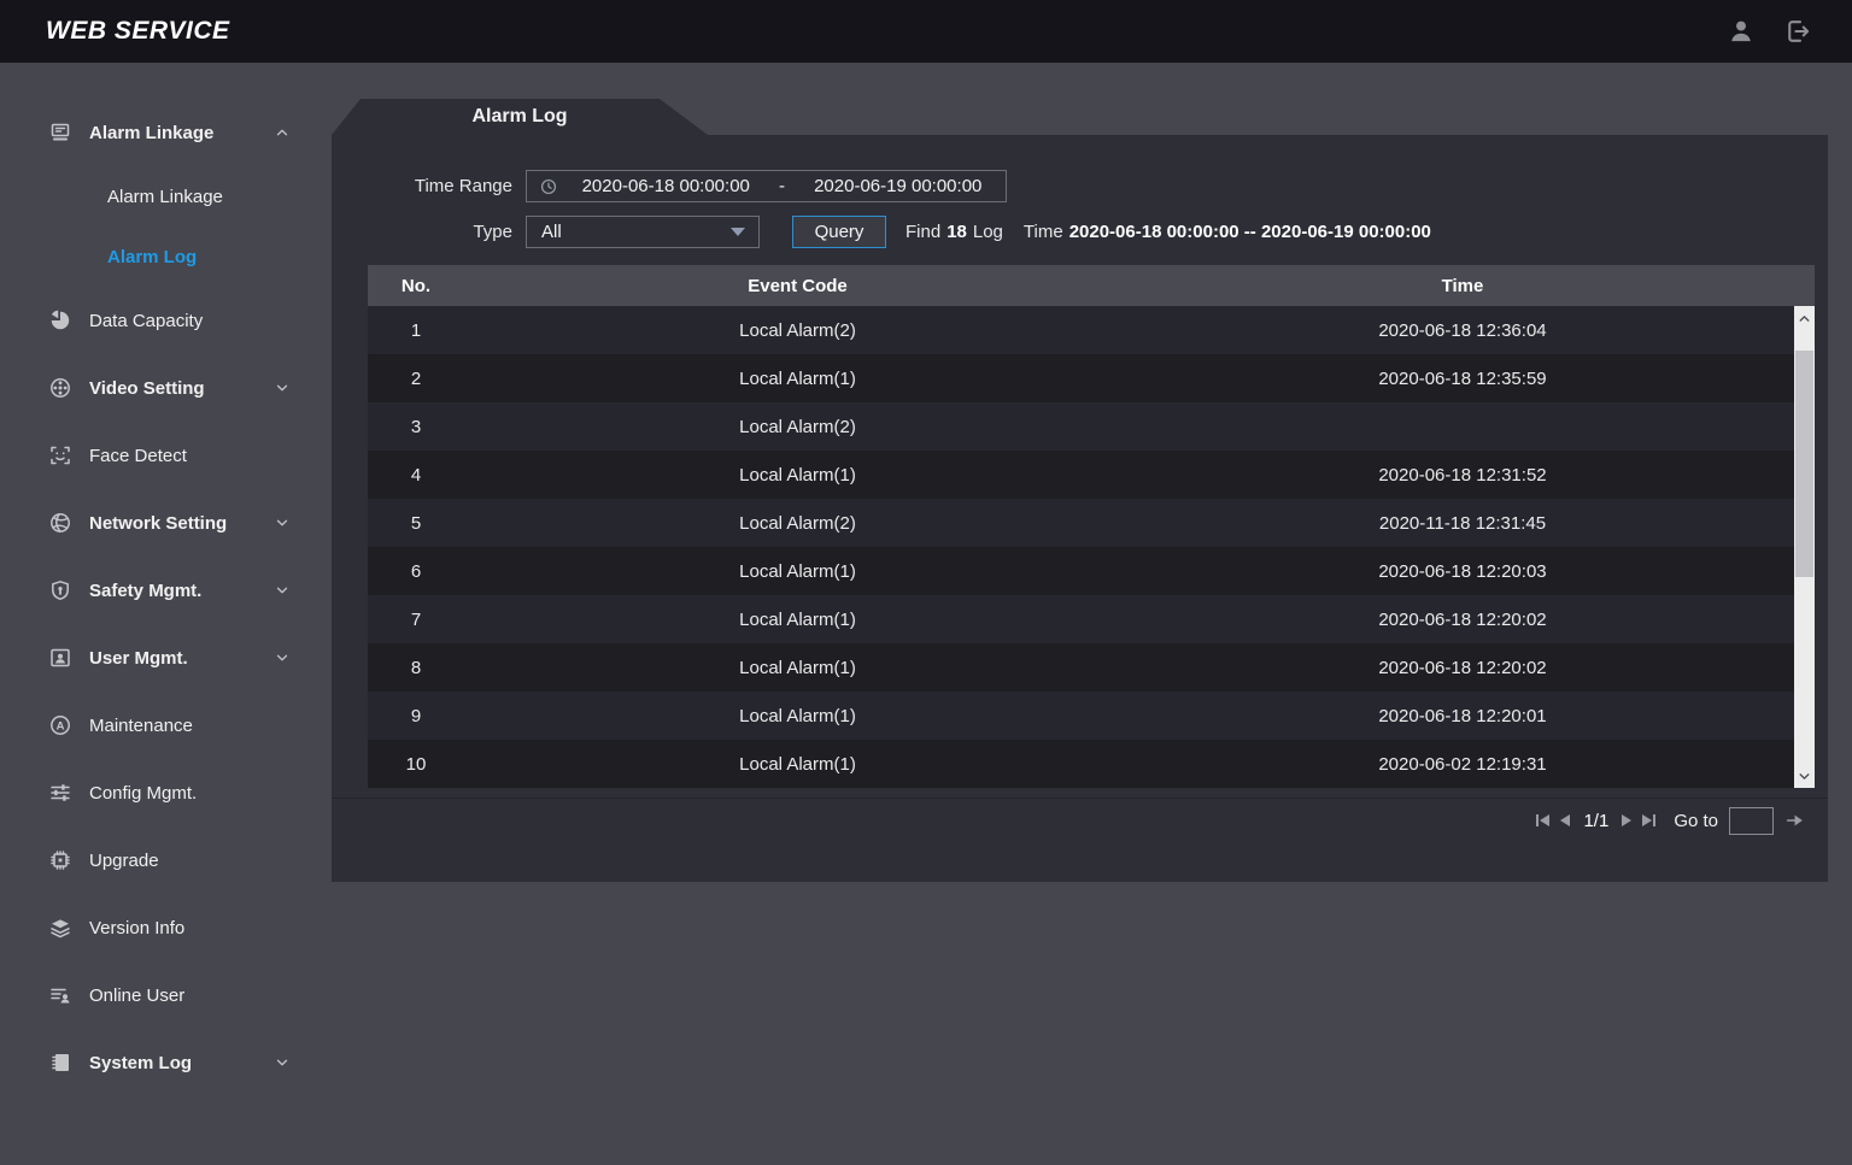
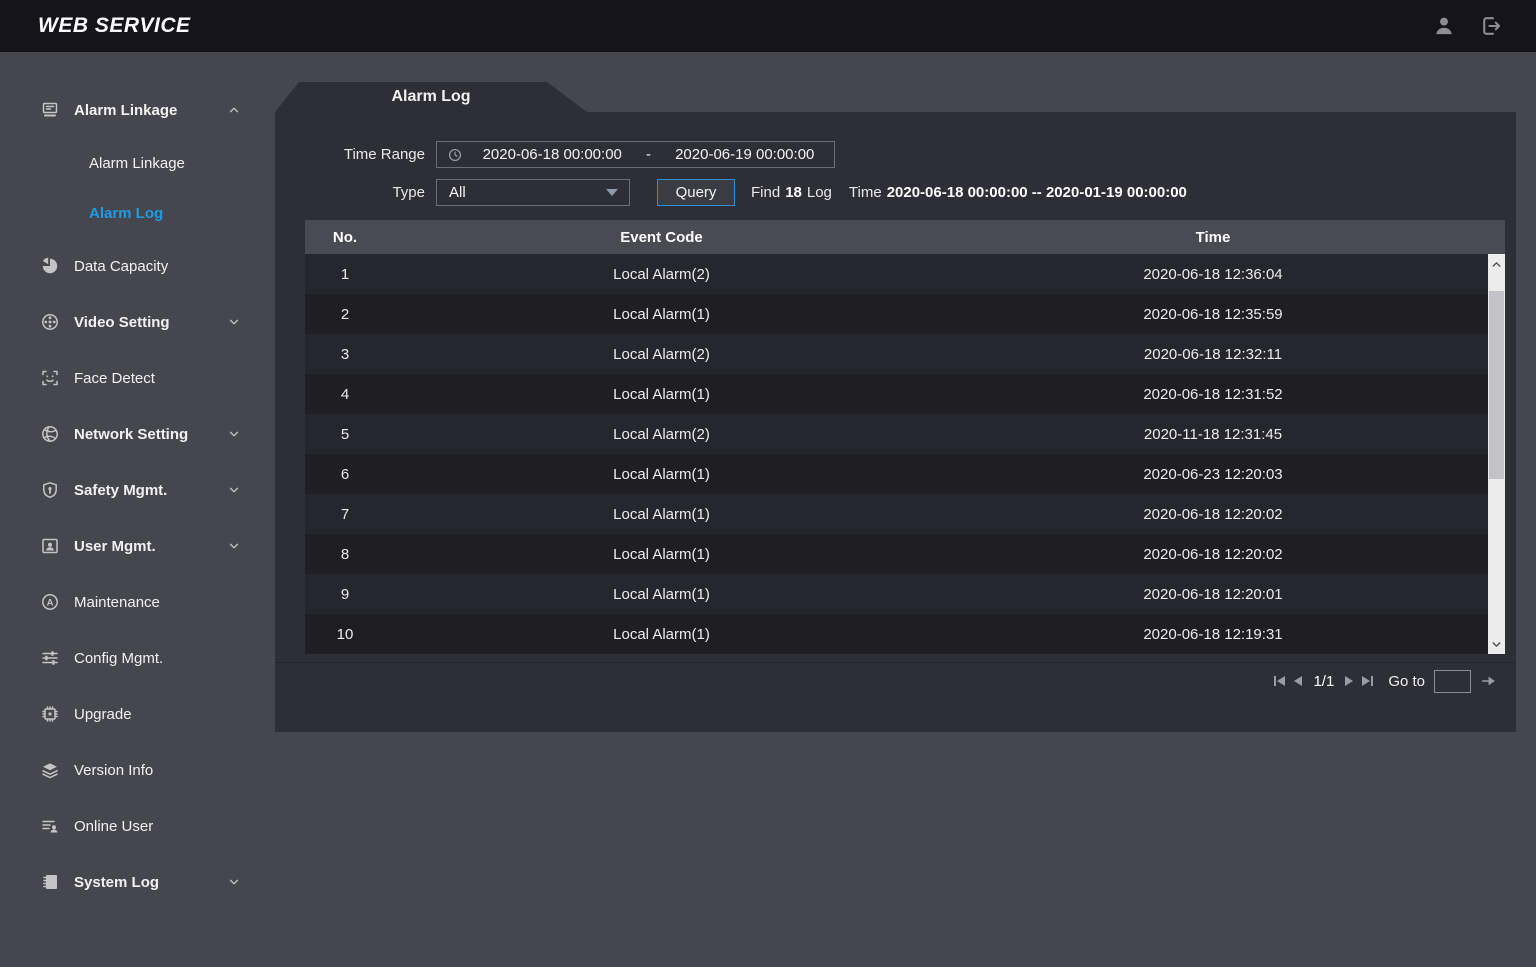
  WEB SERVICE
  Alarm Linkage
  Alarm Linkage
  Alarm Log
  Data Capacity
  Video Setting
  Face Detect
  Network Setting
  Safety Mgmt.
  User Mgmt.
  A
  Maintenance
  Config Mgmt.
  Upgrade
  Version Info
  Online User
  System Log
  Alarm Log
  Time Range
  2020-06-18 00:00:00
  -
  2020-06-19 00:00:00
  Type
  All
  Query
  Find
  18
  Log
  Time
- 2020-06-18 00:00:00 -- 2020-06-19 00:00:00
+ 2020-06-18 00:00:00 -- 2020-01-19 00:00:00
  No.
  Event Code
  Time
  1
  Local Alarm(2)
  2020-06-18 12:36:04
  2
  Local Alarm(1)
  2020-06-18 12:35:59
  3
  Local Alarm(2)
+ 2020-06-18 12:32:11
  4
  Local Alarm(1)
  2020-06-18 12:31:52
  5
  Local Alarm(2)
  2020-11-18 12:31:45
  6
  Local Alarm(1)
- 2020-06-18 12:20:03
+ 2020-06-23 12:20:03
  7
  Local Alarm(1)
  2020-06-18 12:20:02
  8
  Local Alarm(1)
  2020-06-18 12:20:02
  9
  Local Alarm(1)
  2020-06-18 12:20:01
  10
  Local Alarm(1)
- 2020-06-02 12:19:31
+ 2020-06-18 12:19:31
  1/1
  Go to
